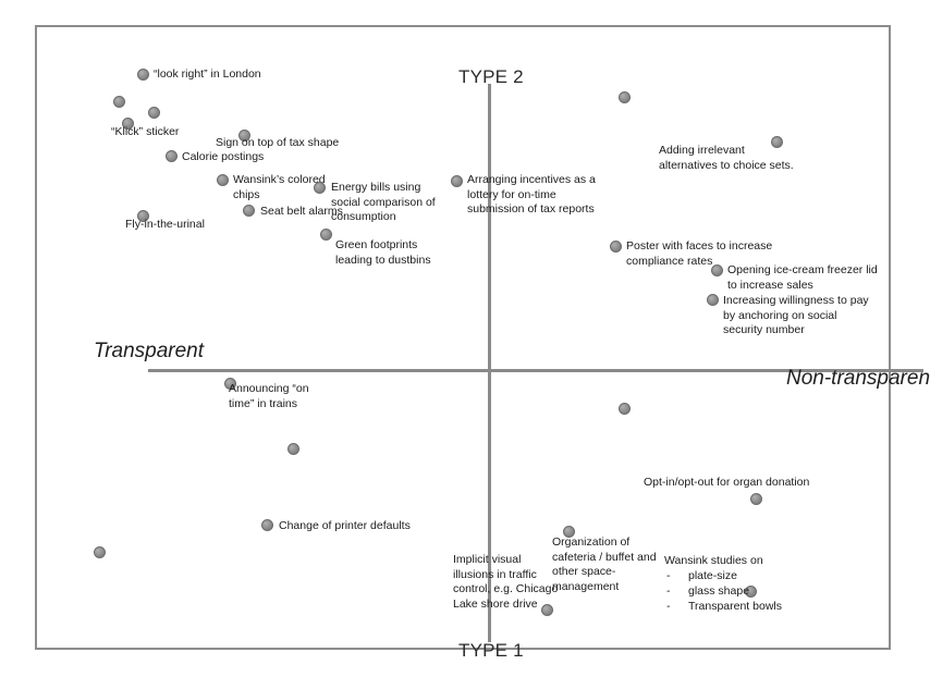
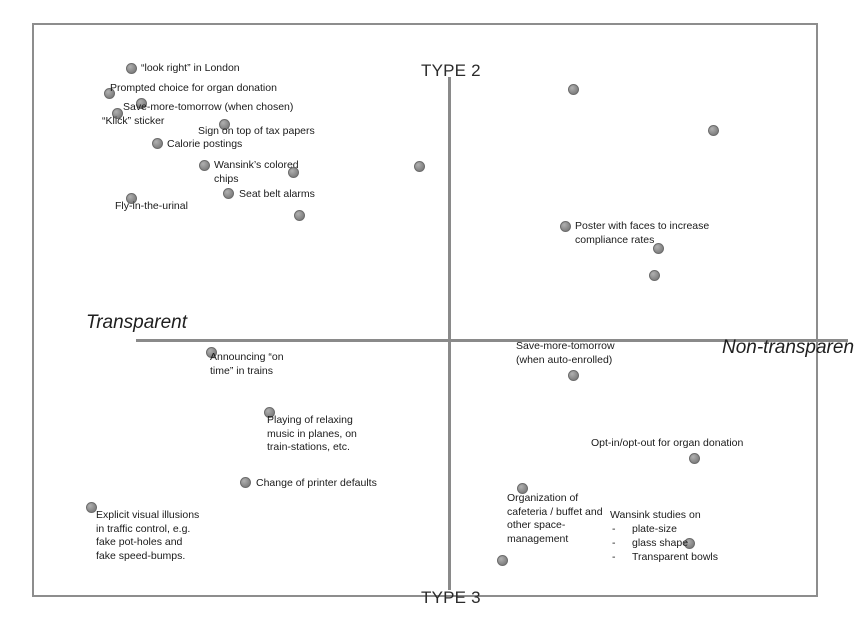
  TYPE 2
- TYPE 1
+ TYPE 3
  Transparent
  Non-transparen
  “look right” in London
+ Prompted choice for organ donation
+ Save-more-tomorrow (when chosen)
  “Klick” sticker
- Sign on top of tax shape
+ Sign on top of tax papers
  Calorie postings
  Wansink’s colored
  chips
  Seat belt alarms
  Fly-in-the-urinal
- Energy bills using
- social comparison of
- consumption
- Green footprints
- leading to dustbins
- Arranging incentives as a
- lottery for on-time
- submission of tax reports
- Adding irrelevant
- alternatives to choice sets.
  Poster with faces to increase
  compliance rates
- Opening ice-cream freezer lid
- to increase sales
- Increasing willingness to pay
- by anchoring on social
- security number
  Announcing “on
  time” in trains
+ Playing of relaxing
+ music in planes, on
+ train-stations, etc.
  Change of printer defaults
+ Explicit visual illusions
+ in traffic control, e.g.
+ fake pot-holes and
+ fake speed-bumps.
+ Save-more-tomorrow
+ (when auto-enrolled)
  Opt-in/opt-out for organ donation
  Organization of
  cafeteria / buffet and
  other space-
  management
- Implicit visual
- illusions in traffic
- control, e.g. Chicago
- Lake shore drive
  Wansink studies on
  -
  plate-size
  -
  glass shape
  -
  Transparent bowls
